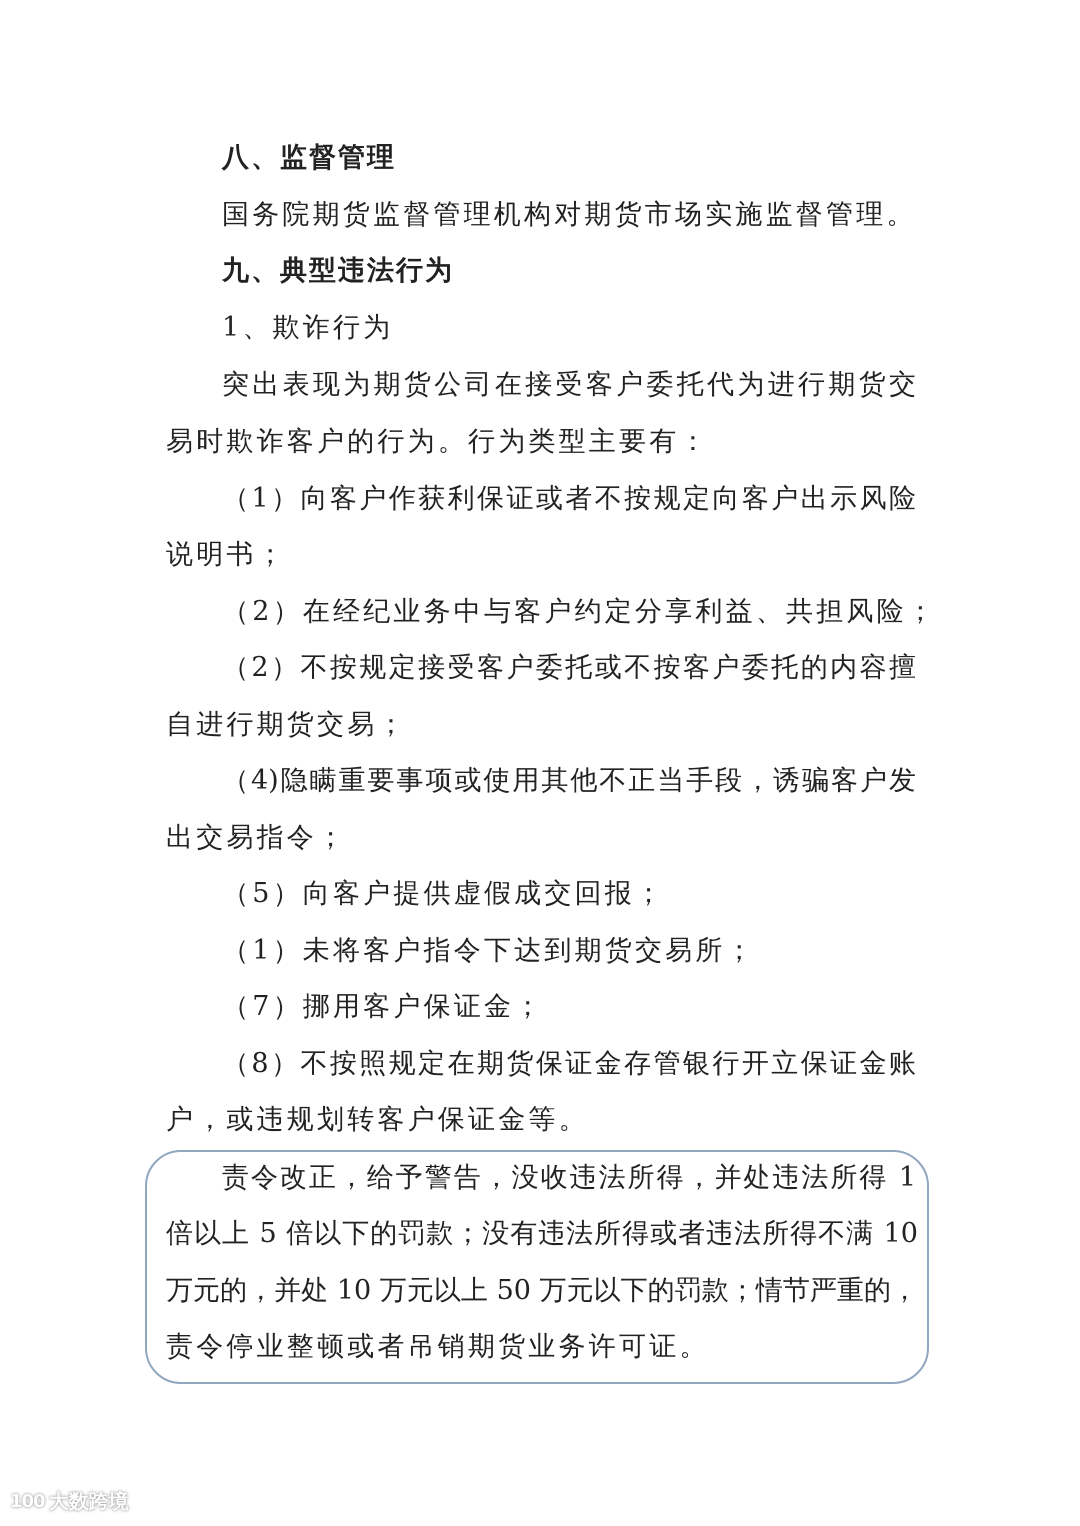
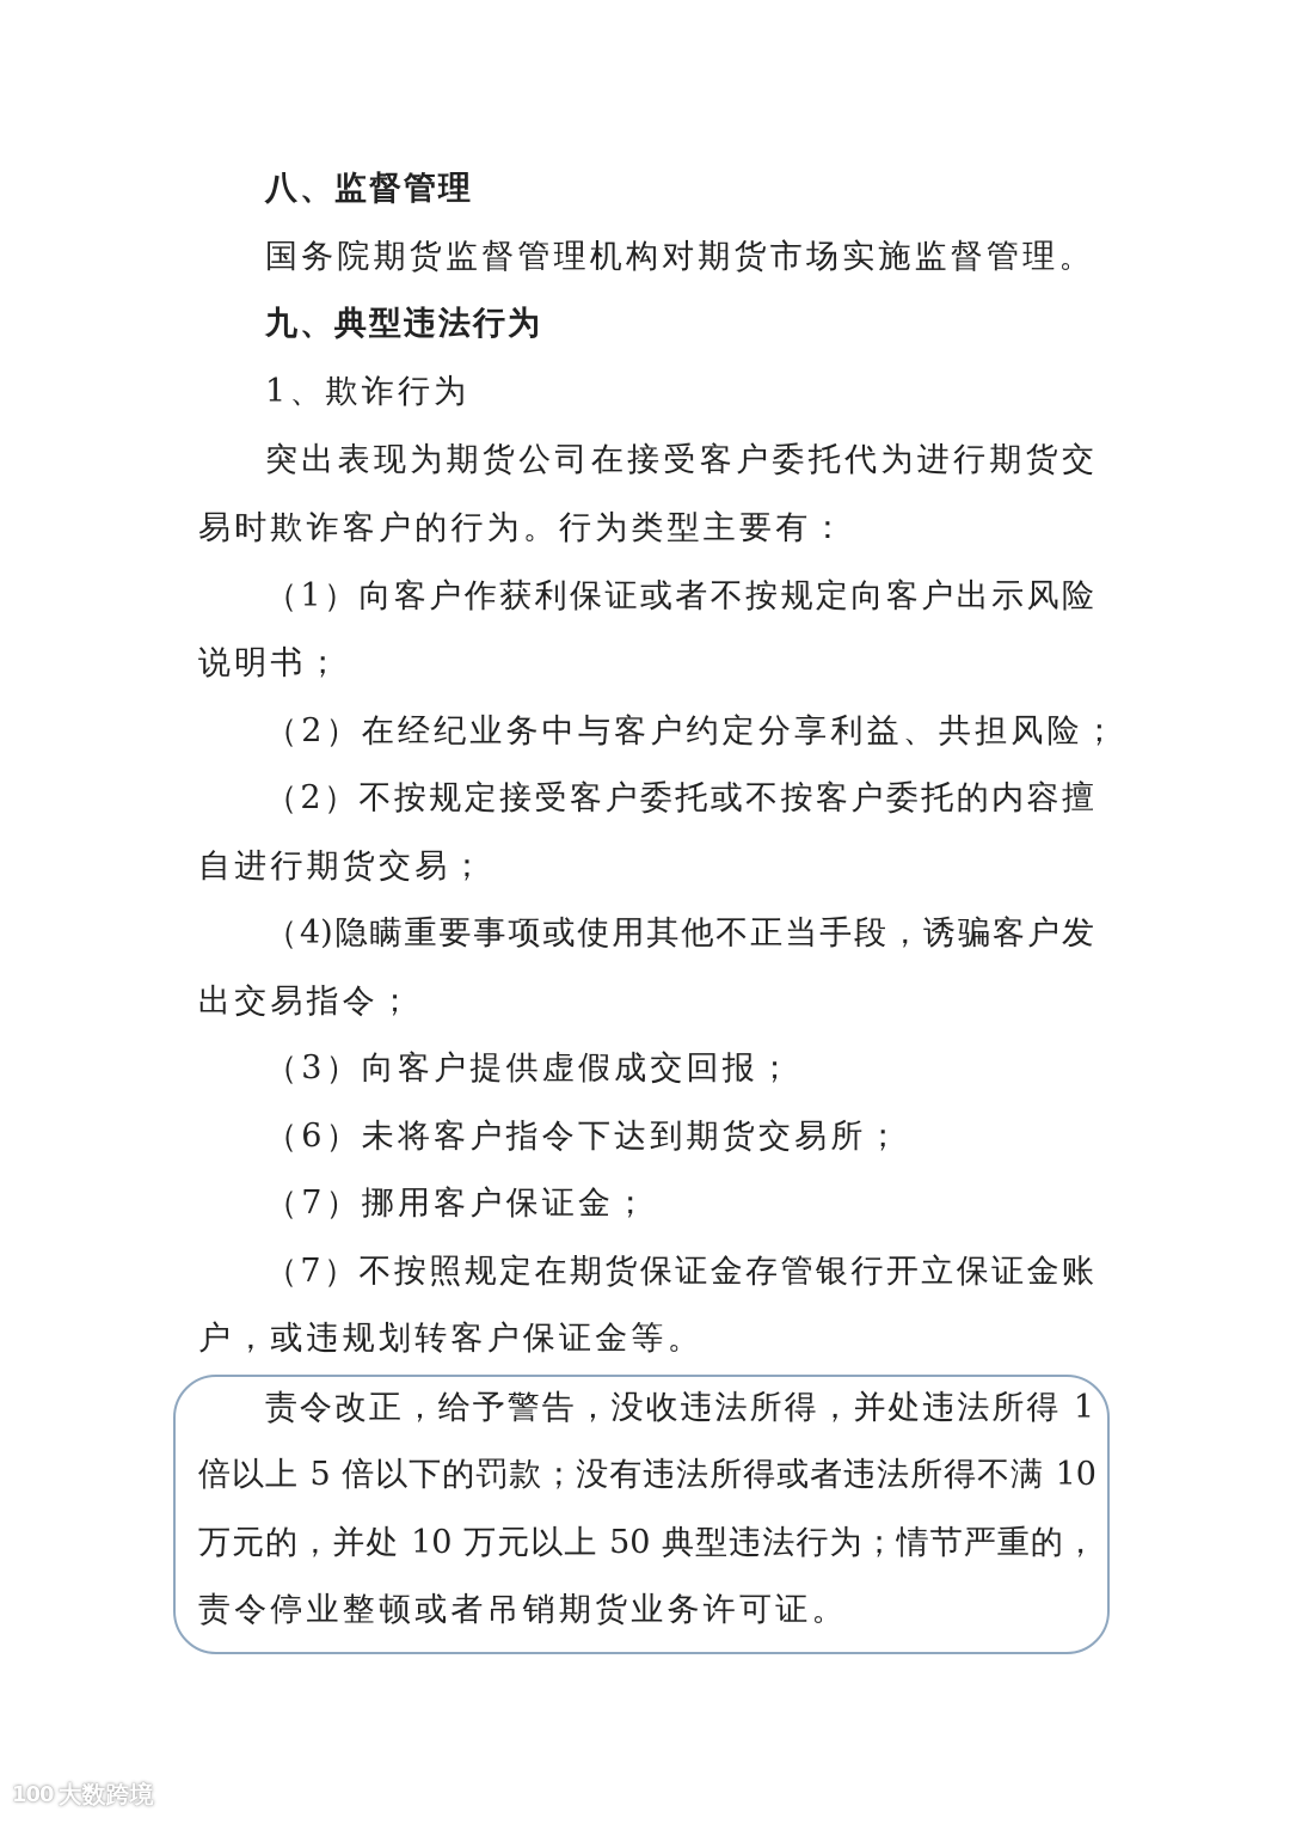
  八、监督管理
  国务院期货监督管理机构对期货市场实施监督管理。
  九、典型违法行为
  1、欺诈行为
  突出表现为期货公司在接受客户委托代为进行期货交
  易时欺诈客户的行为。行为类型主要有：
  （1）向客户作获利保证或者不按规定向客户出示风险
  说明书；
  （2）在经纪业务中与客户约定分享利益、共担风险；
  （2）不按规定接受客户委托或不按客户委托的内容擅
  自进行期货交易；
  （4)隐瞒重要事项或使用其他不正当手段，诱骗客户发
  出交易指令；
- （5）向客户提供虚假成交回报；
+ （3）向客户提供虚假成交回报；
- （1）未将客户指令下达到期货交易所；
+ （6）未将客户指令下达到期货交易所；
  （7）挪用客户保证金；
- （8）不按照规定在期货保证金存管银行开立保证金账
+ （7）不按照规定在期货保证金存管银行开立保证金账
  户，或违规划转客户保证金等。
  责令改正，给予警告，没收违法所得，并处违法所得 1
  倍以上 5 倍以下的罚款；没有违法所得或者违法所得不满 10
- 万元的，并处 10 万元以上 50 万元以下的罚款；情节严重的，
+ 万元的，并处 10 万元以上 50 典型违法行为；情节严重的，
  责令停业整顿或者吊销期货业务许可证。
  100
  大数跨境
